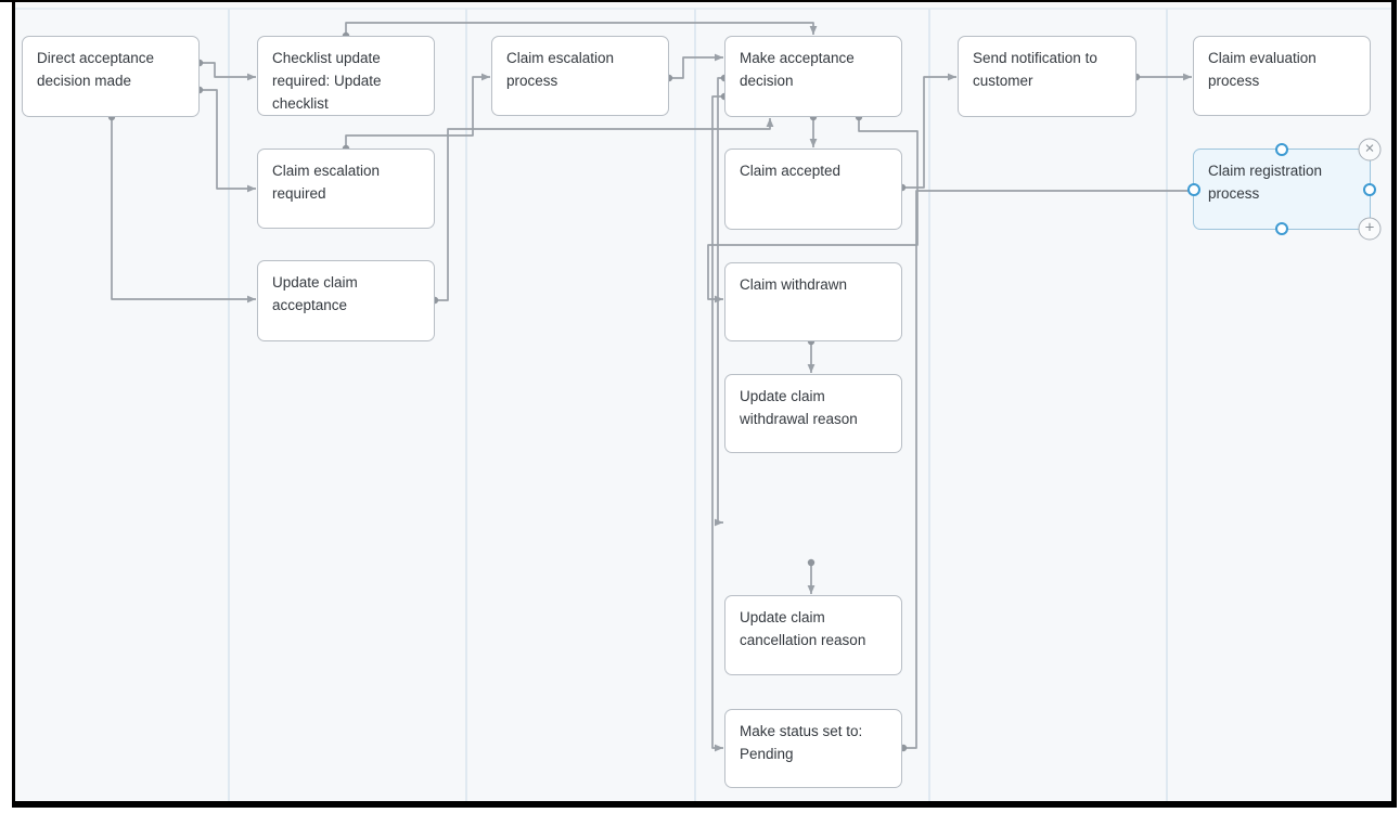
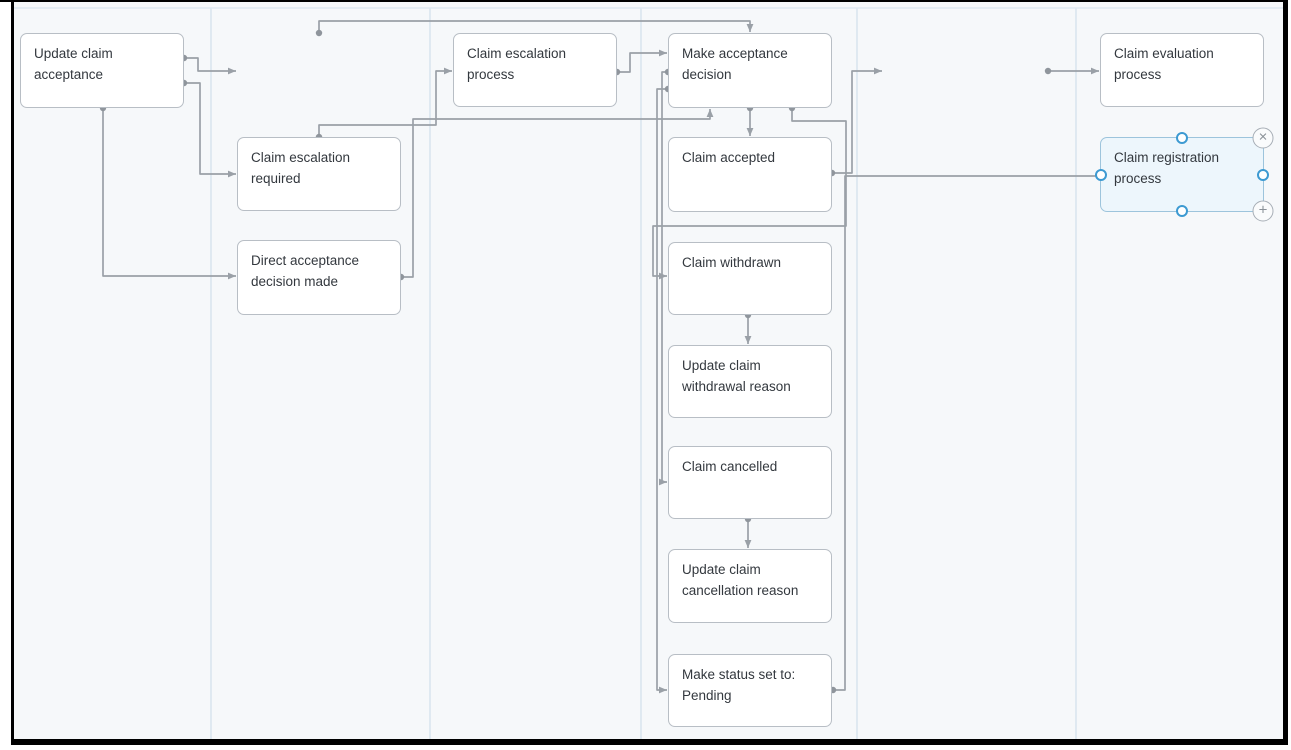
- Direct acceptance decision made
+ Update claim acceptance
- Checklist update required: Update checklist
  Claim escalation process
  Make acceptance decision
- Send notification to customer
  Claim evaluation process
  Claim escalation required
  Claim accepted
  Claim registration process
  ×
  +
- Update claim acceptance
+ Direct acceptance decision made
  Claim withdrawn
  Update claim withdrawal reason
+ Claim cancelled
  Update claim cancellation reason
  Make status set to: Pending
